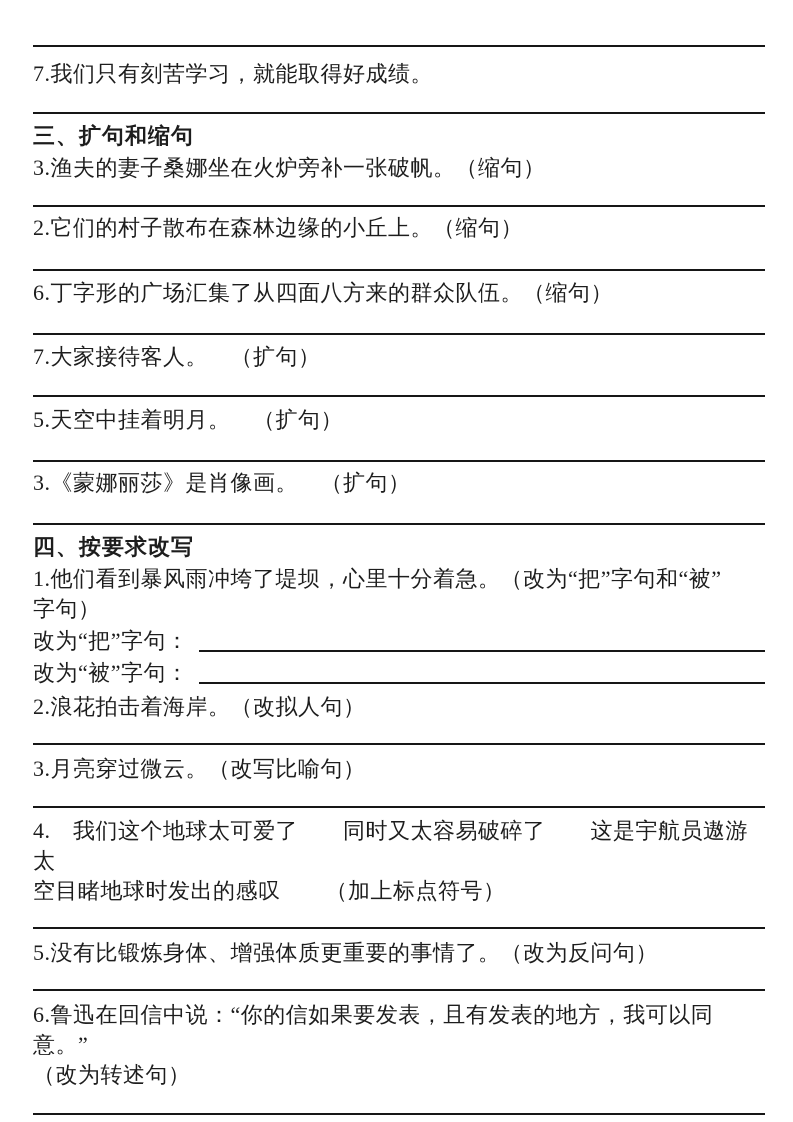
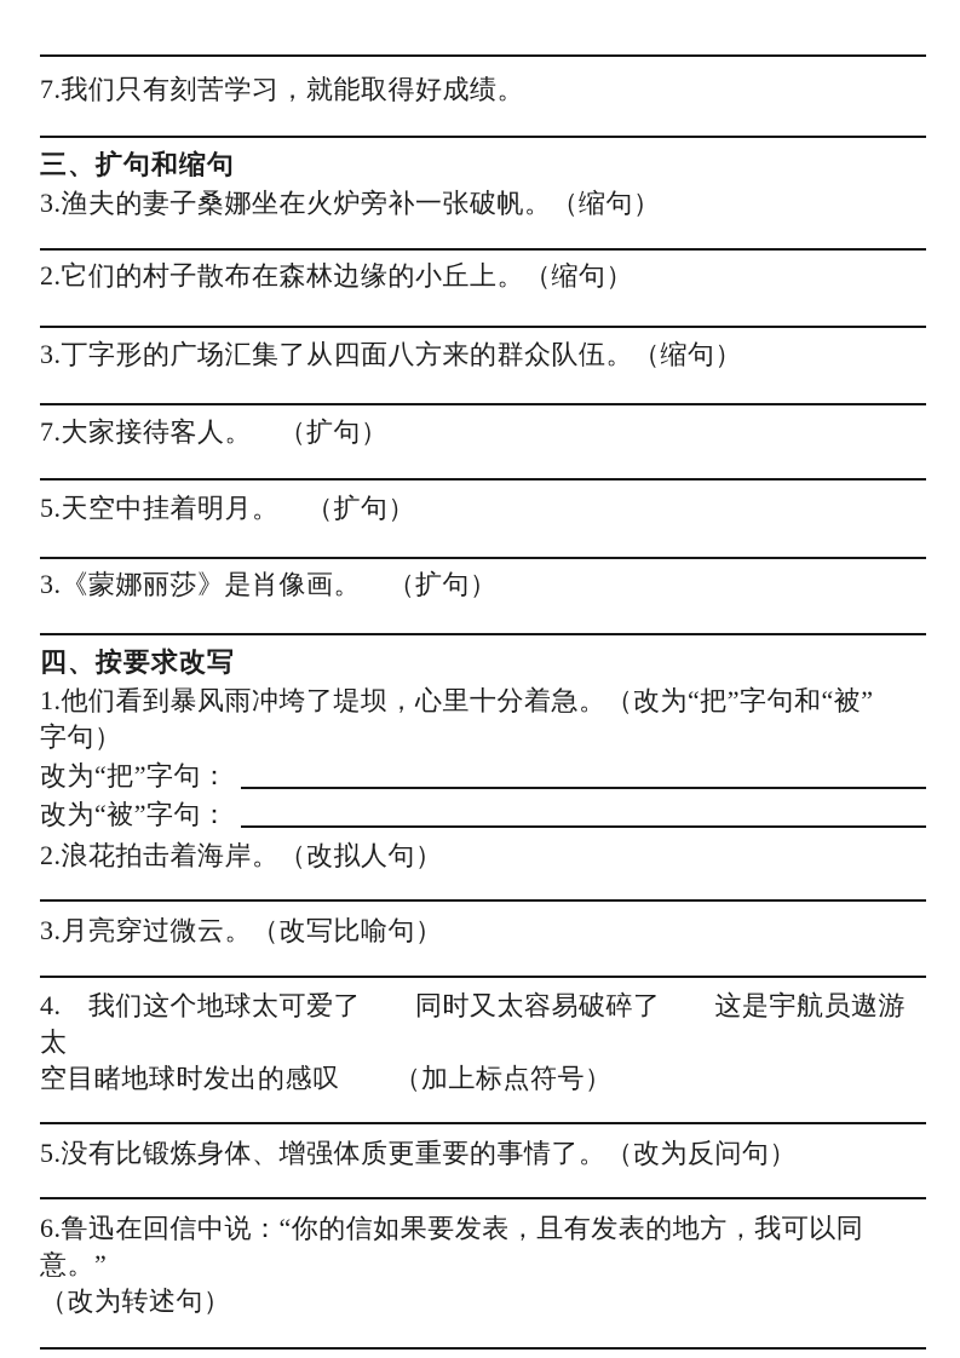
  7.我们只有刻苦学习，就能取得好成绩。
  三、扩句和缩句
  3.渔夫的妻子桑娜坐在火炉旁补一张破帆。（缩句）
  2.它们的村子散布在森林边缘的小丘上。（缩句）
- 6.丁字形的广场汇集了从四面八方来的群众队伍。（缩句）
+ 3.丁字形的广场汇集了从四面八方来的群众队伍。（缩句）
  7.大家接待客人。 （扩句）
  5.天空中挂着明月。 （扩句）
  3.《蒙娜丽莎》是肖像画。 （扩句）
  四、按要求改写
  1.他们看到暴风雨冲垮了堤坝，心里十分着急。（改为“把”字句和“被”
  字句）
  改为“把”字句：
  改为“被”字句：
  2.浪花拍击着海岸。（改拟人句）
  3.月亮穿过微云。（改写比喻句）
  4. 我们这个地球太可爱了 同时又太容易破碎了 这是宇航员遨游太
  空目睹地球时发出的感叹 （加上标点符号）
  5.没有比锻炼身体、增强体质更重要的事情了。（改为反问句）
  6.鲁迅在回信中说：“你的信如果要发表，且有发表的地方，我可以同意。”
  （改为转述句）
